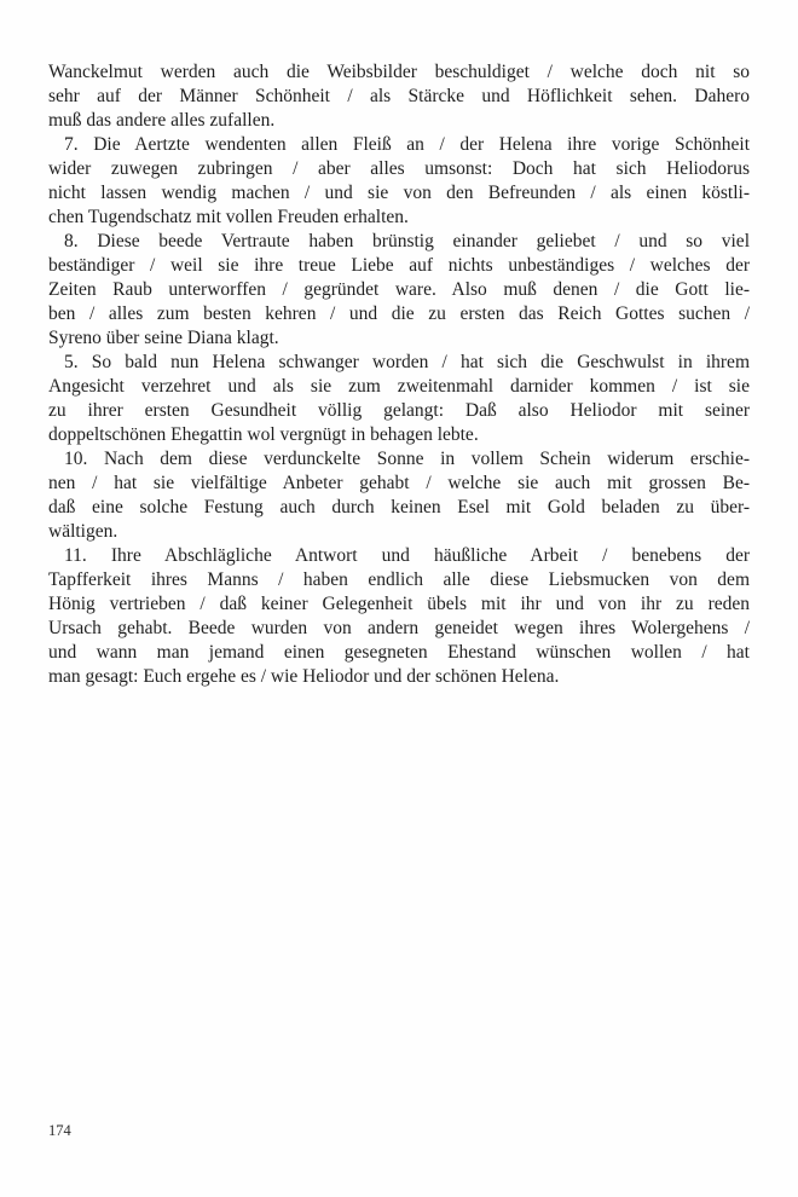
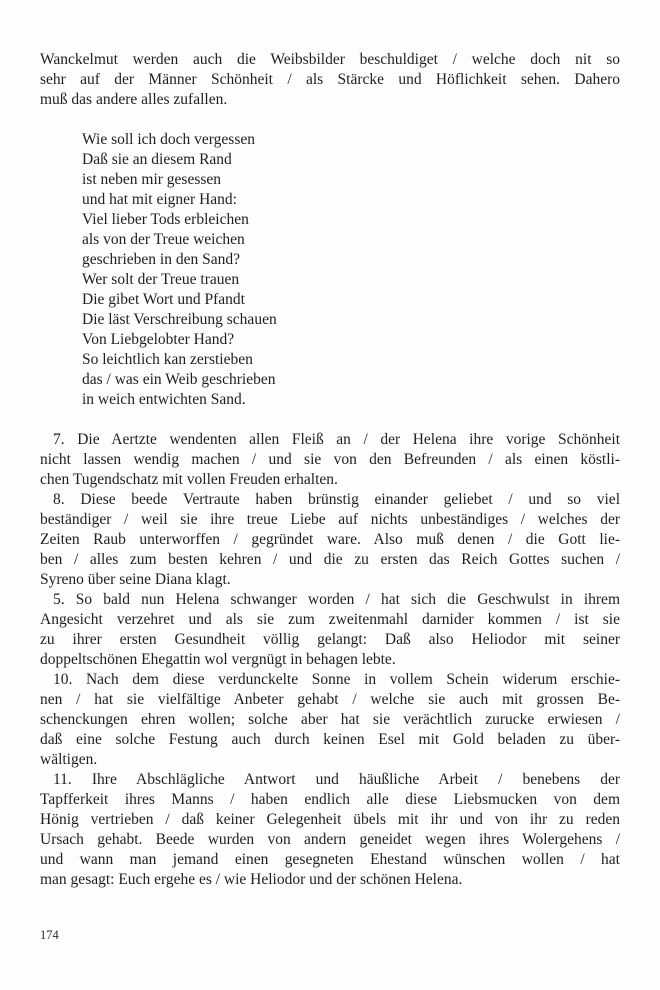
  Wanckelmut werden auch die Weibsbilder beschuldiget / welche doch nit so
  sehr auf der Männer Schönheit / als Stärcke und Höflichkeit sehen. Dahero
  muß das andere alles zufallen.
+ Wie soll ich doch vergessen
+ Daß sie an diesem Rand
+ ist neben mir gesessen
+ und hat mit eigner Hand:
+ Viel lieber Tods erbleichen
+ als von der Treue weichen
+ geschrieben in den Sand?
+ Wer solt der Treue trauen
+ Die gibet Wort und Pfandt
+ Die läst Verschreibung schauen
+ Von Liebgelobter Hand?
+ So leichtlich kan zerstieben
+ das / was ein Weib geschrieben
+ in weich entwichten Sand.
  7. Die Aertzte wendenten allen Fleiß an / der Helena ihre vorige Schönheit
- wider zuwegen zubringen / aber alles umsonst: Doch hat sich Heliodorus
  nicht lassen wendig machen / und sie von den Befreunden / als einen köstli-
  chen Tugendschatz mit vollen Freuden erhalten.
  8. Diese beede Vertraute haben brünstig einander geliebet / und so viel
  beständiger / weil sie ihre treue Liebe auf nichts unbeständiges / welches der
  Zeiten Raub unterworffen / gegründet ware. Also muß denen / die Gott lie-
  ben / alles zum besten kehren / und die zu ersten das Reich Gottes suchen /
  Syreno über seine Diana klagt.
  5. So bald nun Helena schwanger worden / hat sich die Geschwulst in ihrem
  Angesicht verzehret und als sie zum zweitenmahl darnider kommen / ist sie
  zu ihrer ersten Gesundheit völlig gelangt: Daß also Heliodor mit seiner
  doppeltschönen Ehegattin wol vergnügt in behagen lebte.
  10. Nach dem diese verdunckelte Sonne in vollem Schein widerum erschie-
  nen / hat sie vielfältige Anbeter gehabt / welche sie auch mit grossen Be-
+ schenckungen ehren wollen; solche aber hat sie verächtlich zurucke erwiesen /
  daß eine solche Festung auch durch keinen Esel mit Gold beladen zu über-
  wältigen.
  11. Ihre Abschlägliche Antwort und häußliche Arbeit / benebens der
  Tapfferkeit ihres Manns / haben endlich alle diese Liebsmucken von dem
  Hönig vertrieben / daß keiner Gelegenheit übels mit ihr und von ihr zu reden
  Ursach gehabt. Beede wurden von andern geneidet wegen ihres Wolergehens /
  und wann man jemand einen gesegneten Ehestand wünschen wollen / hat
  man gesagt: Euch ergehe es / wie Heliodor und der schönen Helena.
  174
